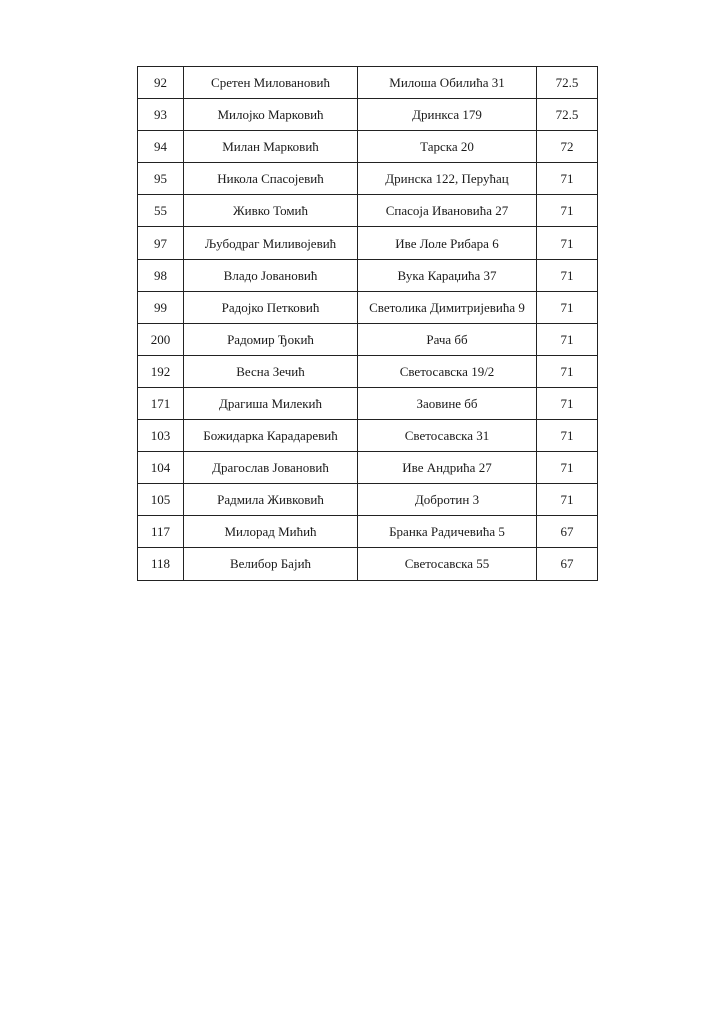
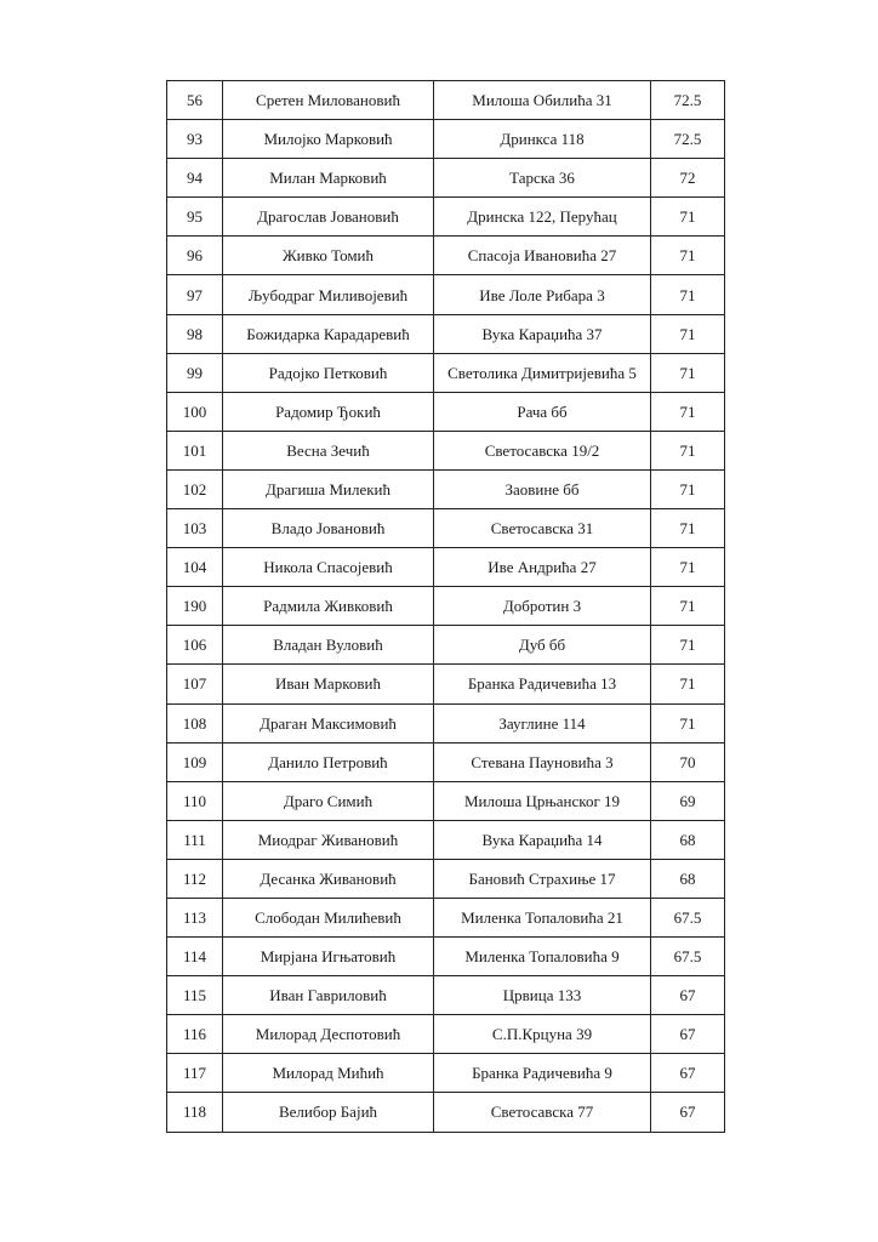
- 92	Сретен Миловановић	Милоша Обилића 31	72.5
+ 56	Сретен Миловановић	Милоша Обилића 31	72.5
- 93	Милојко Марковић	Дринкса 179	72.5
+ 93	Милојко Марковић	Дринкса 118	72.5
- 94	Милан Марковић	Тарска 20	72
+ 94	Милан Марковић	Тарска 36	72
- 95	Никола Спасојевић	Дринска 122, Перућац	71
+ 95	Драгослав Јовановић	Дринска 122, Перућац	71
- 55	Живко Томић	Спасоја Ивановића 27	71
+ 96	Живко Томић	Спасоја Ивановића 27	71
- 97	Љубодраг Миливојевић	Иве Лоле Рибара 6	71
+ 97	Љубодраг Миливојевић	Иве Лоле Рибара 3	71
- 98	Владо Јовановић	Вука Караџића 37	71
+ 98	Божидарка Карадаревић	Вука Караџића 37	71
- 99	Радојко Петковић	Светолика Димитријевића 9	71
+ 99	Радојко Петковић	Светолика Димитријевића 5	71
- 200	Радомир Ђокић	Рача бб	71
+ 100	Радомир Ђокић	Рача бб	71
- 192	Весна Зечић	Светосавска 19/2	71
+ 101	Весна Зечић	Светосавска 19/2	71
- 171	Драгиша Милекић	Заовине бб	71
+ 102	Драгиша Милекић	Заовине бб	71
- 103	Божидарка Карадаревић	Светосавска 31	71
+ 103	Владо Јовановић	Светосавска 31	71
- 104	Драгослав Јовановић	Иве Андрића 27	71
+ 104	Никола Спасојевић	Иве Андрића 27	71
- 105	Радмила Живковић	Добротин 3	71
+ 190	Радмила Живковић	Добротин 3	71
+ 106	Владан Вуловић	Дуб бб	71
+ 107	Иван Марковић	Бранка Радичевића 13	71
+ 108	Драган Максимовић	Зауглине 114	71
+ 109	Данило Петровић	Стевана Пауновића 3	70
+ 110	Драго Симић	Милоша Црњанског 19	69
+ 111	Миодраг Живановић	Вука Караџића 14	68
+ 112	Десанка Живановић	Бановић Страхиње 17	68
+ 113	Слободан Милићевић	Миленка Топаловића 21	67.5
+ 114	Мирјана Игњатовић	Миленка Топаловића 9	67.5
+ 115	Иван Гавриловић	Црвица 133	67
+ 116	Милорад Деспотовић	С.П.Крцуна 39	67
- 117	Милорад Мићић	Бранка Радичевића 5	67
+ 117	Милорад Мићић	Бранка Радичевића 9	67
- 118	Велибор Бајић	Светосавска 55	67
+ 118	Велибор Бајић	Светосавска 77	67
